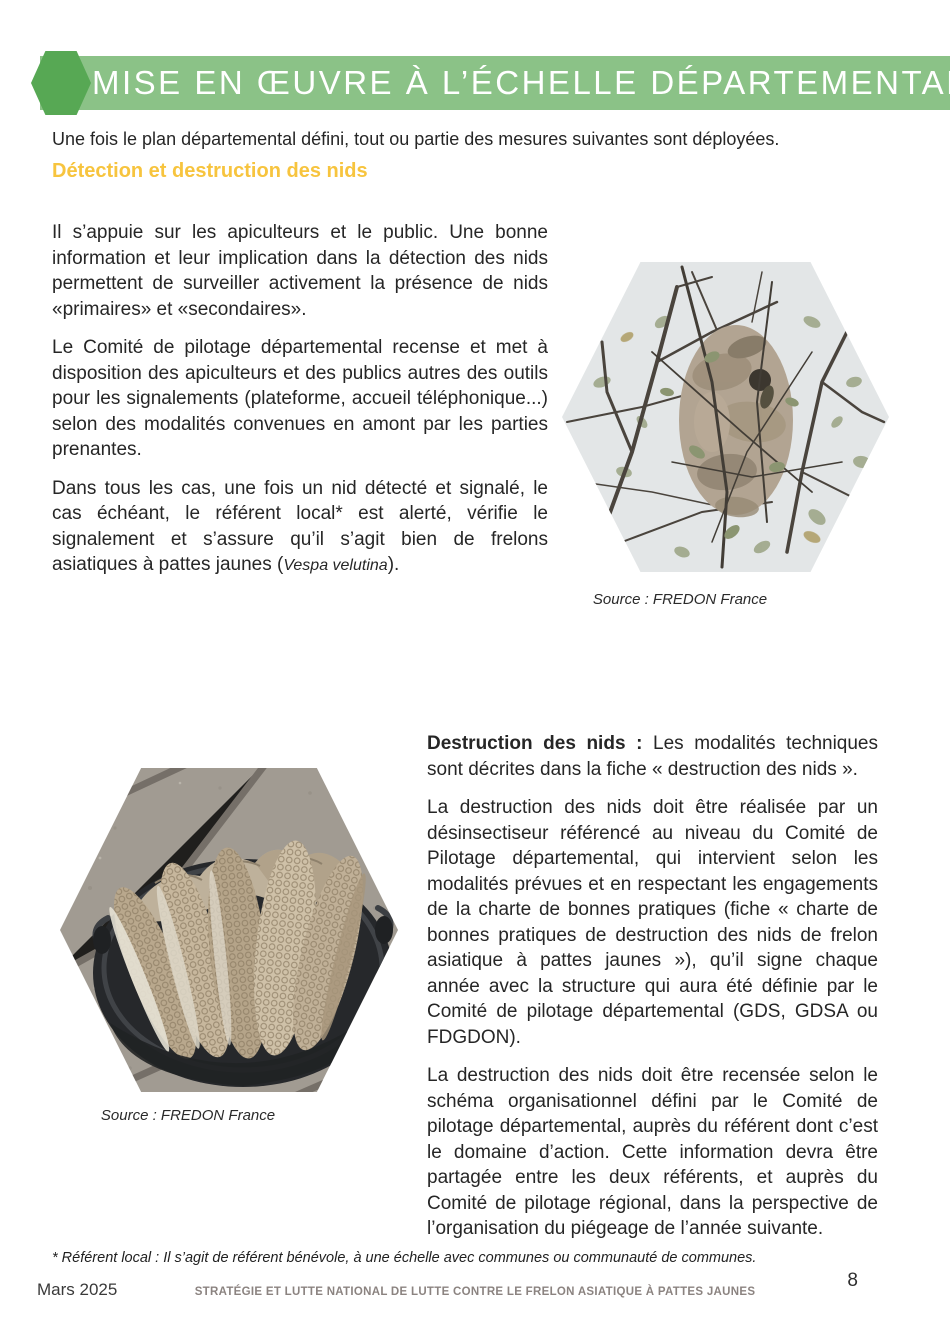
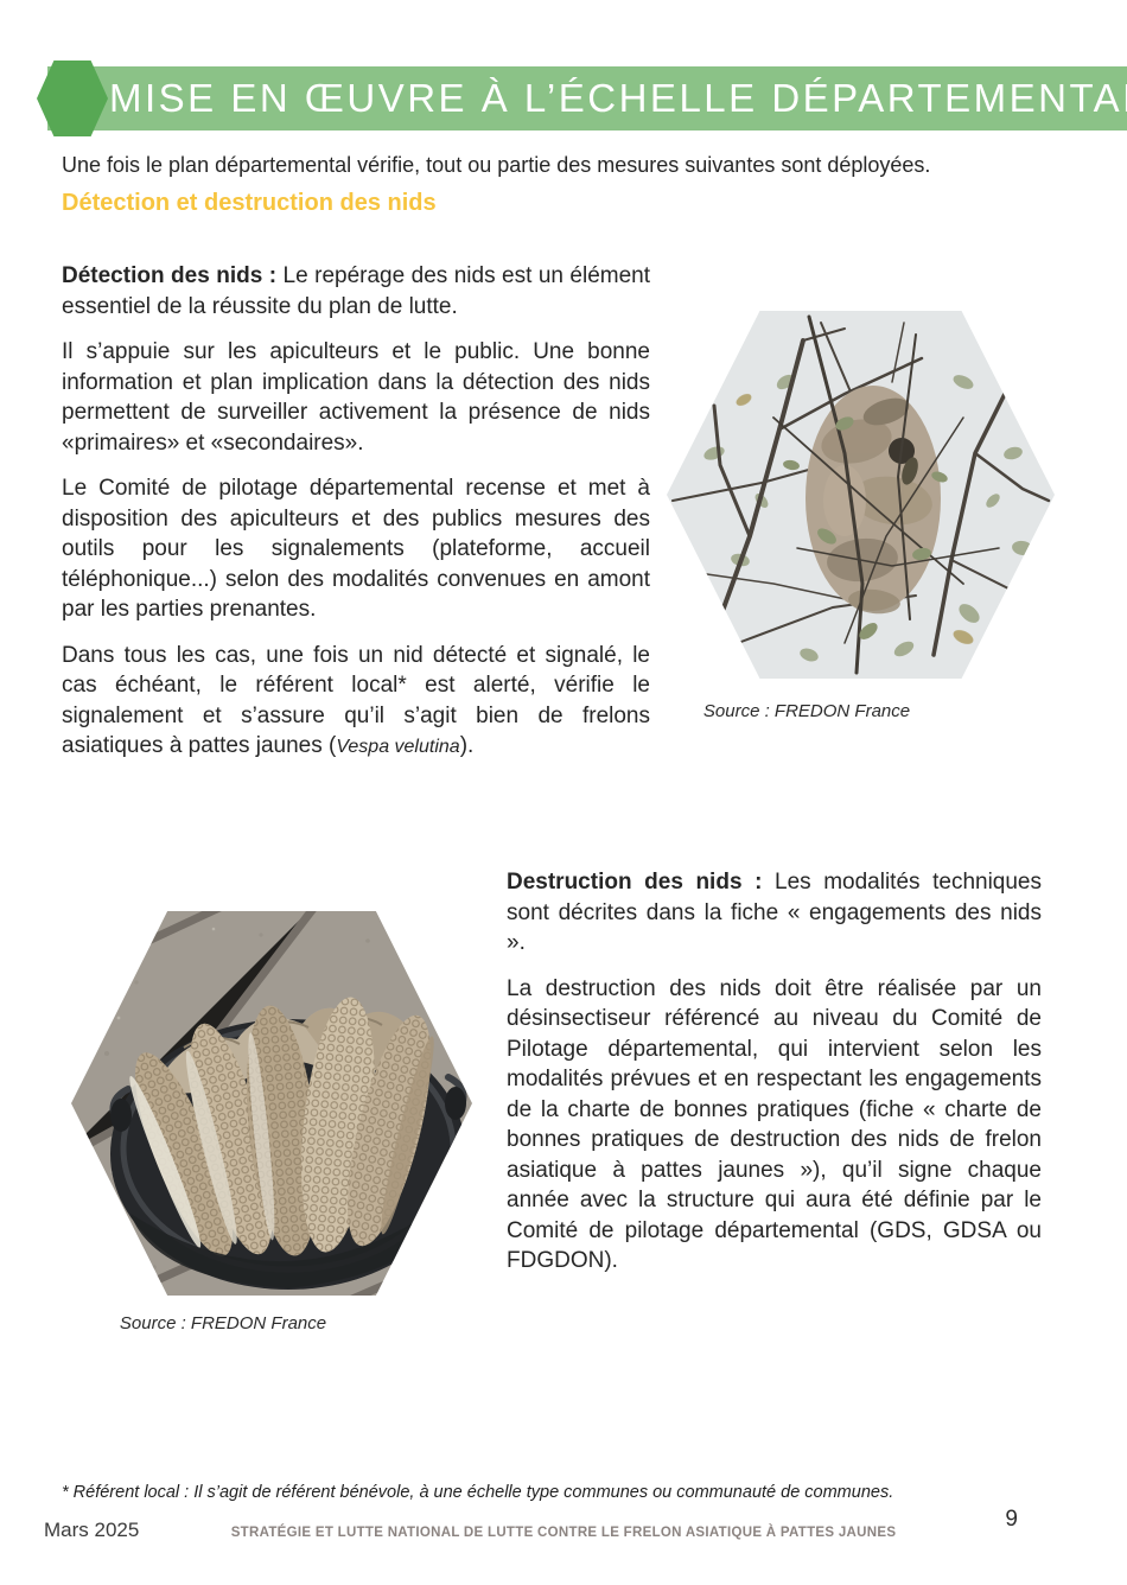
  MISE EN ŒUVRE À L’ÉCHELLE DÉPARTEMENTA
- Une fois le plan départemental défini, tout ou partie des mesures suivantes sont déployées.
+ Une fois le plan départemental vérifie, tout ou partie des mesures suivantes sont déployées.
  Détection et destruction des nids
+ Détection des nids : Le repérage des nids est un élément essentiel de la réussite du plan de lutte.
- Il s’appuie sur les apiculteurs et le public. Une bonne information et leur implication dans la détection des nids permettent de surveiller activement la présence de nids «primaires» et «secondaires».
+ Il s’appuie sur les apiculteurs et le public. Une bonne information et plan implication dans la détection des nids permettent de surveiller activement la présence de nids «primaires» et «secondaires».
- Le Comité de pilotage départemental recense et met à disposition des apiculteurs et des publics autres des outils pour les signalements (plateforme, accueil téléphonique...) selon des modalités convenues en amont par les parties prenantes.
+ Le Comité de pilotage départemental recense et met à disposition des apiculteurs et des publics mesures des outils pour les signalements (plateforme, accueil téléphonique...) selon des modalités convenues en amont par les parties prenantes.
  Dans tous les cas, une fois un nid détecté et signalé, le cas échéant, le référent local* est alerté, vérifie le signalement et s’assure qu’il s’agit bien de frelons asiatiques à pattes jaunes (Vespa velutina).
  Source : FREDON France
  Source : FREDON France
- Destruction des nids : Les modalités techniques sont décrites dans la fiche « destruction des nids ».
+ Destruction des nids : Les modalités techniques sont décrites dans la fiche « engagements des nids ».
  La destruction des nids doit être réalisée par un désinsectiseur référencé au niveau du Comité de Pilotage départemental, qui intervient selon les modalités prévues et en respectant les engagements de la charte de bonnes pratiques (fiche « charte de bonnes pratiques de destruction des nids de frelon asiatique à pattes jaunes »), qu’il signe chaque année avec la structure qui aura été définie par le Comité de pilotage départemental (GDS, GDSA ou FDGDON).
- La destruction des nids doit être recensée selon le schéma organisationnel défini par le Comité de pilotage départemental, auprès du référent dont c’est le domaine d’action. Cette information devra être partagée entre les deux référents, et auprès du Comité de pilotage régional, dans la perspective de l’organisation du piégeage de l’année suivante.
- * Référent local : Il s’agit de référent bénévole, à une échelle avec communes ou communauté de communes.
+ * Référent local : Il s’agit de référent bénévole, à une échelle type communes ou communauté de communes.
  Mars 2025
  STRATÉGIE ET LUTTE NATIONAL DE LUTTE CONTRE LE FRELON ASIATIQUE À PATTES JAUNES
- 8
+ 9
